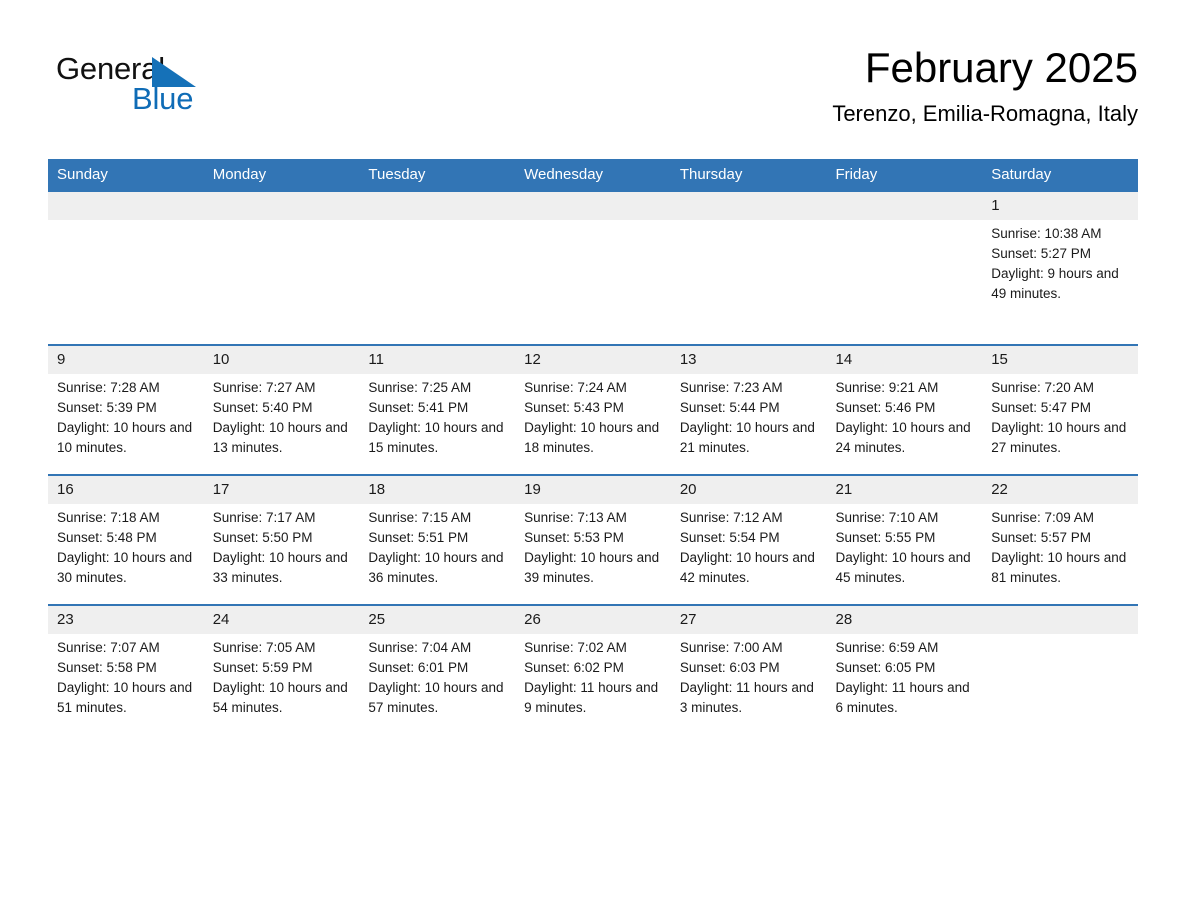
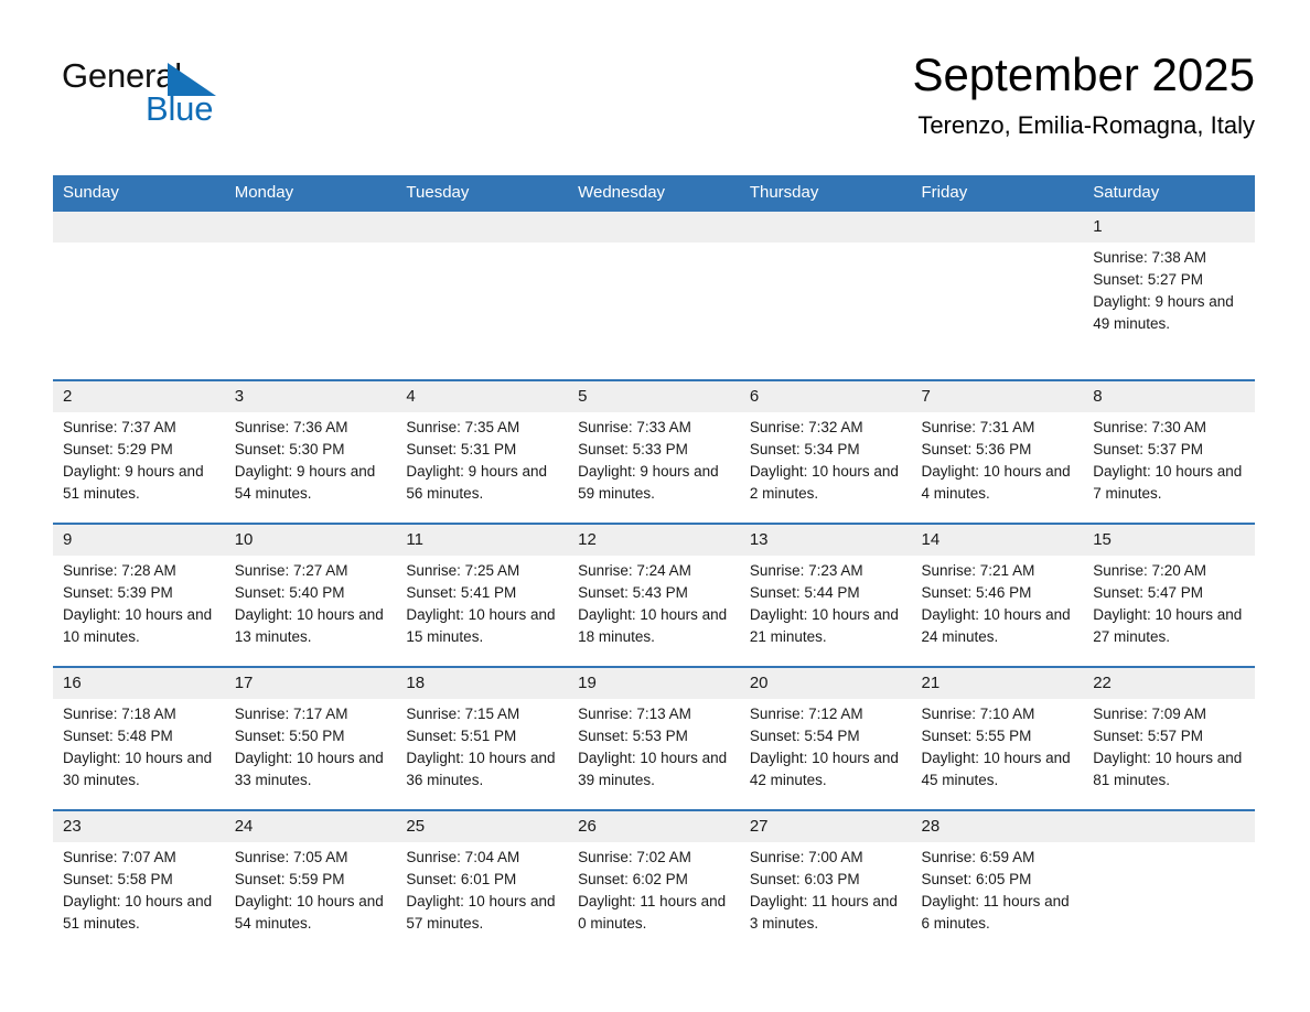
  General
  Blue
- February 2025
+ September 2025
  Terenzo, Emilia-Romagna, Italy
  Sunday	Monday	Tuesday	Wednesday	Thursday	Friday	Saturday
- 						1Sunrise: 10:38 AMSunset: 5:27 PMDaylight: 9 hours and 49 minutes.
+ 						1Sunrise: 7:38 AMSunset: 5:27 PMDaylight: 9 hours and 49 minutes.
+ 2Sunrise: 7:37 AMSunset: 5:29 PMDaylight: 9 hours and 51 minutes.	3Sunrise: 7:36 AMSunset: 5:30 PMDaylight: 9 hours and 54 minutes.	4Sunrise: 7:35 AMSunset: 5:31 PMDaylight: 9 hours and 56 minutes.	5Sunrise: 7:33 AMSunset: 5:33 PMDaylight: 9 hours and 59 minutes.	6Sunrise: 7:32 AMSunset: 5:34 PMDaylight: 10 hours and 2 minutes.	7Sunrise: 7:31 AMSunset: 5:36 PMDaylight: 10 hours and 4 minutes.	8Sunrise: 7:30 AMSunset: 5:37 PMDaylight: 10 hours and 7 minutes.
- 9Sunrise: 7:28 AMSunset: 5:39 PMDaylight: 10 hours and 10 minutes.	10Sunrise: 7:27 AMSunset: 5:40 PMDaylight: 10 hours and 13 minutes.	11Sunrise: 7:25 AMSunset: 5:41 PMDaylight: 10 hours and 15 minutes.	12Sunrise: 7:24 AMSunset: 5:43 PMDaylight: 10 hours and 18 minutes.	13Sunrise: 7:23 AMSunset: 5:44 PMDaylight: 10 hours and 21 minutes.	14Sunrise: 9:21 AMSunset: 5:46 PMDaylight: 10 hours and 24 minutes.	15Sunrise: 7:20 AMSunset: 5:47 PMDaylight: 10 hours and 27 minutes.
+ 9Sunrise: 7:28 AMSunset: 5:39 PMDaylight: 10 hours and 10 minutes.	10Sunrise: 7:27 AMSunset: 5:40 PMDaylight: 10 hours and 13 minutes.	11Sunrise: 7:25 AMSunset: 5:41 PMDaylight: 10 hours and 15 minutes.	12Sunrise: 7:24 AMSunset: 5:43 PMDaylight: 10 hours and 18 minutes.	13Sunrise: 7:23 AMSunset: 5:44 PMDaylight: 10 hours and 21 minutes.	14Sunrise: 7:21 AMSunset: 5:46 PMDaylight: 10 hours and 24 minutes.	15Sunrise: 7:20 AMSunset: 5:47 PMDaylight: 10 hours and 27 minutes.
  16Sunrise: 7:18 AMSunset: 5:48 PMDaylight: 10 hours and 30 minutes.	17Sunrise: 7:17 AMSunset: 5:50 PMDaylight: 10 hours and 33 minutes.	18Sunrise: 7:15 AMSunset: 5:51 PMDaylight: 10 hours and 36 minutes.	19Sunrise: 7:13 AMSunset: 5:53 PMDaylight: 10 hours and 39 minutes.	20Sunrise: 7:12 AMSunset: 5:54 PMDaylight: 10 hours and 42 minutes.	21Sunrise: 7:10 AMSunset: 5:55 PMDaylight: 10 hours and 45 minutes.	22Sunrise: 7:09 AMSunset: 5:57 PMDaylight: 10 hours and 81 minutes.
- 23Sunrise: 7:07 AMSunset: 5:58 PMDaylight: 10 hours and 51 minutes.	24Sunrise: 7:05 AMSunset: 5:59 PMDaylight: 10 hours and 54 minutes.	25Sunrise: 7:04 AMSunset: 6:01 PMDaylight: 10 hours and 57 minutes.	26Sunrise: 7:02 AMSunset: 6:02 PMDaylight: 11 hours and 9 minutes.	27Sunrise: 7:00 AMSunset: 6:03 PMDaylight: 11 hours and 3 minutes.	28Sunrise: 6:59 AMSunset: 6:05 PMDaylight: 11 hours and 6 minutes.
+ 23Sunrise: 7:07 AMSunset: 5:58 PMDaylight: 10 hours and 51 minutes.	24Sunrise: 7:05 AMSunset: 5:59 PMDaylight: 10 hours and 54 minutes.	25Sunrise: 7:04 AMSunset: 6:01 PMDaylight: 10 hours and 57 minutes.	26Sunrise: 7:02 AMSunset: 6:02 PMDaylight: 11 hours and 0 minutes.	27Sunrise: 7:00 AMSunset: 6:03 PMDaylight: 11 hours and 3 minutes.	28Sunrise: 6:59 AMSunset: 6:05 PMDaylight: 11 hours and 6 minutes.
